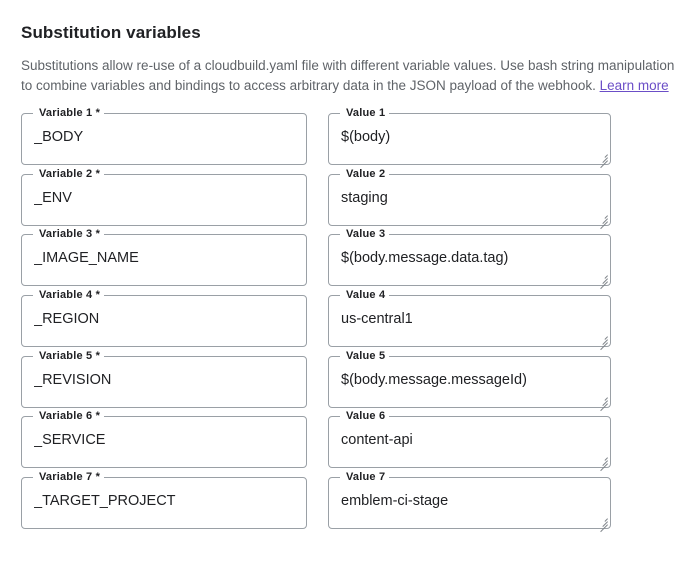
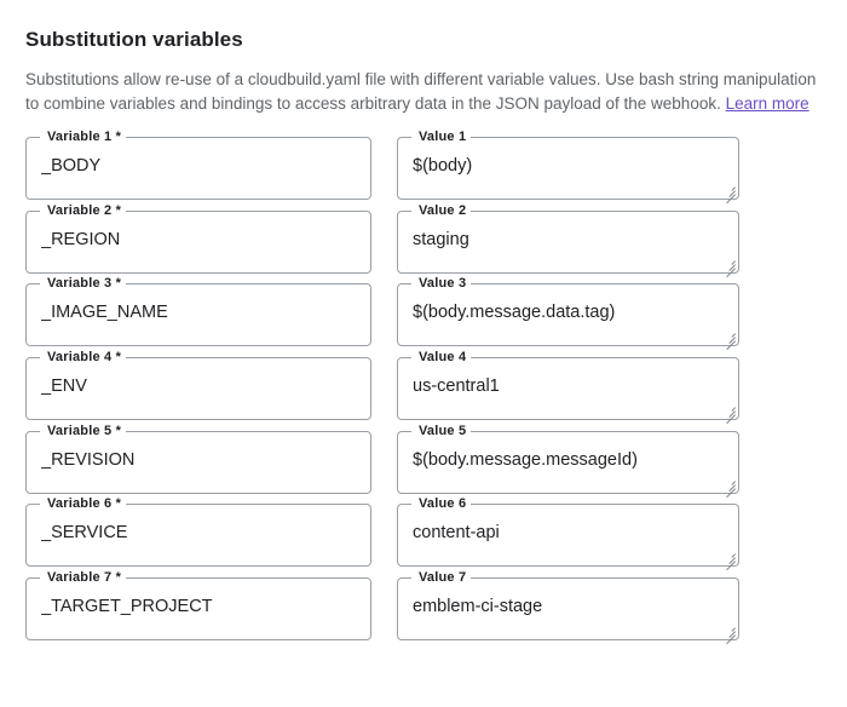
  Substitution variables
  Substitutions allow re-use of a cloudbuild.yaml file with different variable values. Use bash string manipulation to combine variables and bindings to access arbitrary data in the JSON payload of the webhook. Learn more
  Variable 1 *
  _BODY
  Value 1
  $(body)
  Variable 2 *
- _ENV
+ _REGION
  Value 2
  staging
  Variable 3 *
  _IMAGE_NAME
  Value 3
  $(body.message.data.tag)
  Variable 4 *
- _REGION
+ _ENV
  Value 4
  us-central1
  Variable 5 *
  _REVISION
  Value 5
  $(body.message.messageId)
  Variable 6 *
  _SERVICE
  Value 6
  content-api
  Variable 7 *
  _TARGET_PROJECT
  Value 7
  emblem-ci-stage
